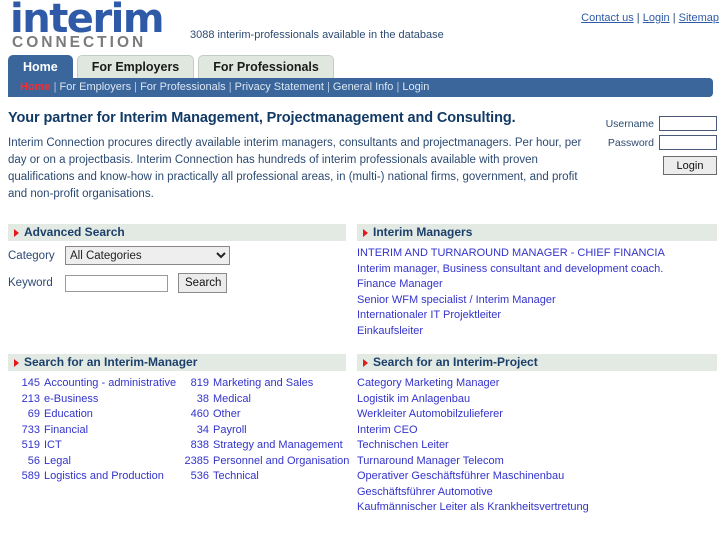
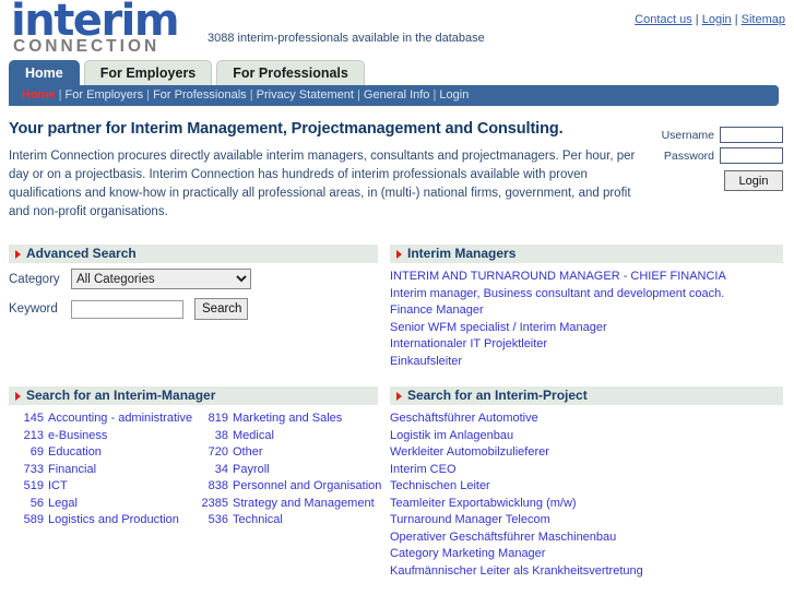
  interim
  CONNECTION
  3088 interim-professionals available in the database
  Contact us | Login | Sitemap
  Home
  For Employers
  For Professionals
  Home | For Employers | For Professionals | Privacy Statement | General Info | Login
  Your partner for Interim Management, Projectmanagement and Consulting.
  Interim Connection procures directly available interim managers, consultants and projectmanagers. Per hour, per day or on a projectbasis. Interim Connection has hundreds of interim professionals available with proven qualifications and know-how in practically all professional areas, in (multi-) national firms, government, and profit and non-profit organisations.
  Username
  Password
  Login
  Advanced Search
  Category
  All Categories
  Keyword
  Search
  Interim Managers
  INTERIM AND TURNAROUND MANAGER - CHIEF FINANCIA
  Interim manager, Business consultant and development coach.
  Finance Manager
  Senior WFM specialist / Interim Manager
  Internationaler IT Projektleiter
  Einkaufsleiter
  Search for an Interim-Manager
  145
  Accounting - administrative
  213
  e-Business
  69
  Education
  733
  Financial
  519
  ICT
  56
  Legal
  589
  Logistics and Production
  819
  Marketing and Sales
  38
  Medical
- 460
+ 720
  Other
  34
  Payroll
  838
- Strategy and Management
+ Personnel and Organisation
  2385
- Personnel and Organisation
+ Strategy and Management
  536
  Technical
  Search for an Interim-Project
- Category Marketing Manager
+ Geschäftsführer Automotive
  Logistik im Anlagenbau
  Werkleiter Automobilzulieferer
  Interim CEO
  Technischen Leiter
+ Teamleiter Exportabwicklung (m/w)
  Turnaround Manager Telecom
  Operativer Geschäftsführer Maschinenbau
- Geschäftsführer Automotive
+ Category Marketing Manager
  Kaufmännischer Leiter als Krankheitsvertretung
